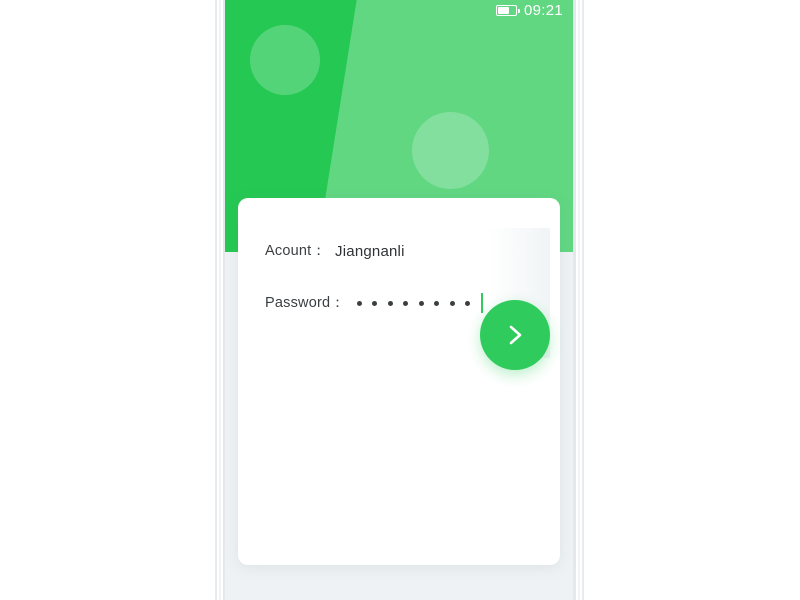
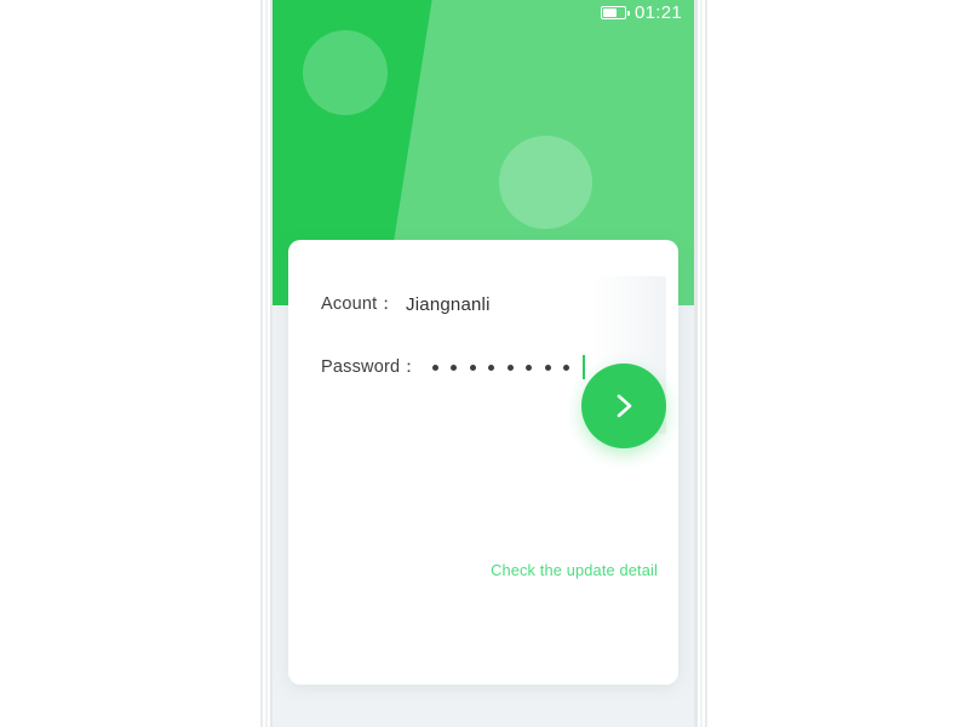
- 09:21
+ 01:21
  Acount：
  Jiangnanli
  Password：
+ Check the update detail
